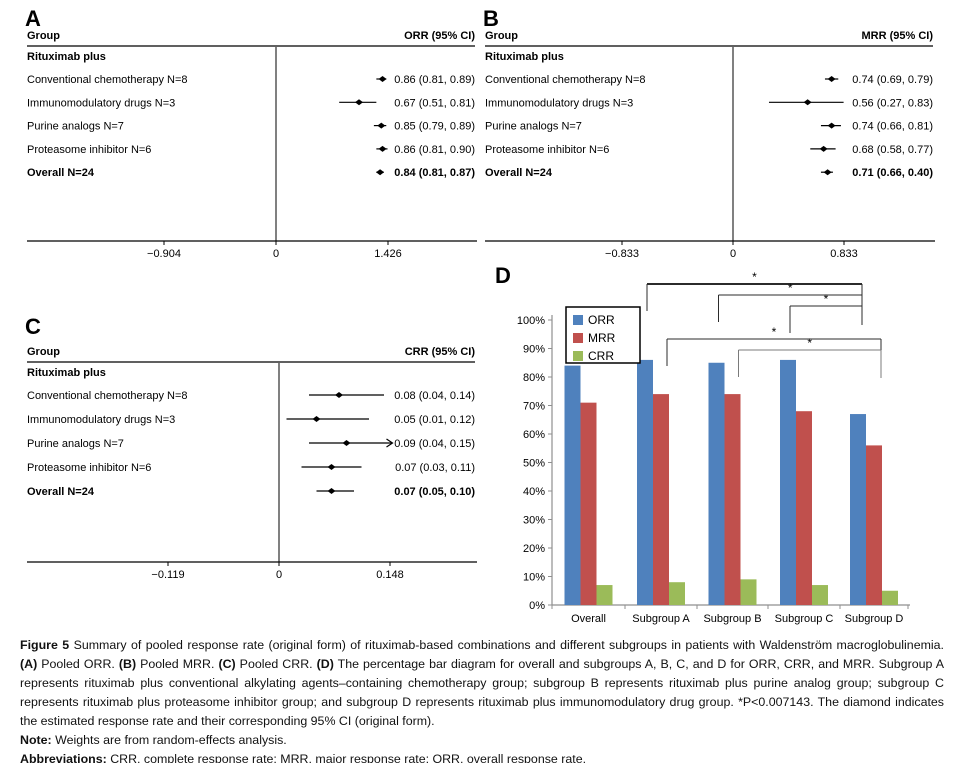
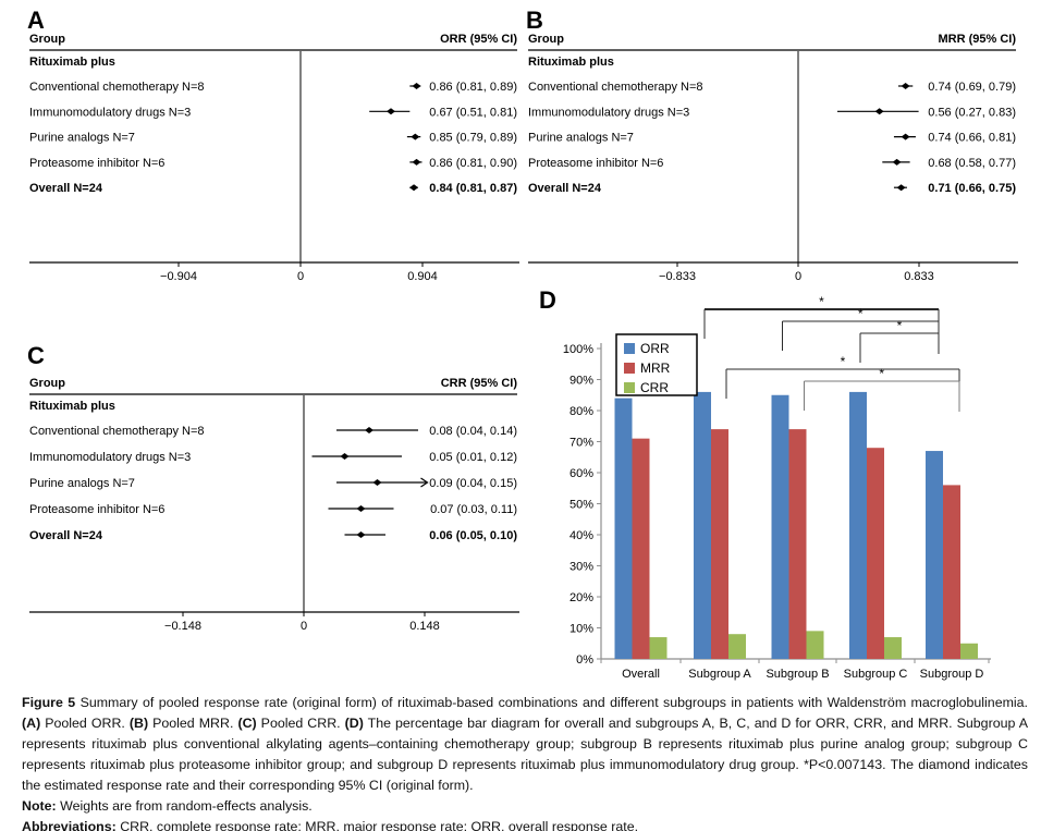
  A
  Group
  ORR (95% CI)
  Rituximab plus
  Conventional chemotherapy N=8
  0.86 (0.81, 0.89)
  Immunomodulatory drugs N=3
  0.67 (0.51, 0.81)
  Purine analogs N=7
  0.85 (0.79, 0.89)
  Proteasome inhibitor N=6
  0.86 (0.81, 0.90)
  Overall N=24
  0.84 (0.81, 0.87)
  −0.904
  0
- 1.426
+ 0.904
  B
  Group
  MRR (95% CI)
  Rituximab plus
  Conventional chemotherapy N=8
  0.74 (0.69, 0.79)
  Immunomodulatory drugs N=3
  0.56 (0.27, 0.83)
  Purine analogs N=7
  0.74 (0.66, 0.81)
  Proteasome inhibitor N=6
  0.68 (0.58, 0.77)
  Overall N=24
- 0.71 (0.66, 0.40)
+ 0.71 (0.66, 0.75)
  −0.833
  0
  0.833
  C
  Group
  CRR (95% CI)
  Rituximab plus
  Conventional chemotherapy N=8
  0.08 (0.04, 0.14)
  Immunomodulatory drugs N=3
  0.05 (0.01, 0.12)
  Purine analogs N=7
  0.09 (0.04, 0.15)
  Proteasome inhibitor N=6
  0.07 (0.03, 0.11)
  Overall N=24
- 0.07 (0.05, 0.10)
+ 0.06 (0.05, 0.10)
- −0.119
+ −0.148
  0
  0.148
  D
  0%
  10%
  20%
  30%
  40%
  50%
  60%
  70%
  80%
  90%
  100%
  Overall
  Subgroup A
  Subgroup B
  Subgroup C
  Subgroup D
  ORR
  MRR
  CRR
  *
  *
  *
  *
  *
  Figure 5 Summary of pooled response rate (original form) of rituximab-based combinations and different subgroups in patients with Waldenström macroglobulinemia. (A) Pooled ORR. (B) Pooled MRR. (C) Pooled CRR. (D) The percentage bar diagram for overall and subgroups A, B, C, and D for ORR, CRR, and MRR. Subgroup A represents rituximab plus conventional alkylating agents–containing chemotherapy group; subgroup B represents rituximab plus purine analog group; subgroup C represents rituximab plus proteasome inhibitor group; and subgroup D represents rituximab plus immunomodulatory drug group. *P<0.007143. The diamond indicates the estimated response rate and their corresponding 95% CI (original form).
  Note: Weights are from random-effects analysis.
  Abbreviations: CRR, complete response rate; MRR, major response rate; ORR, overall response rate.
